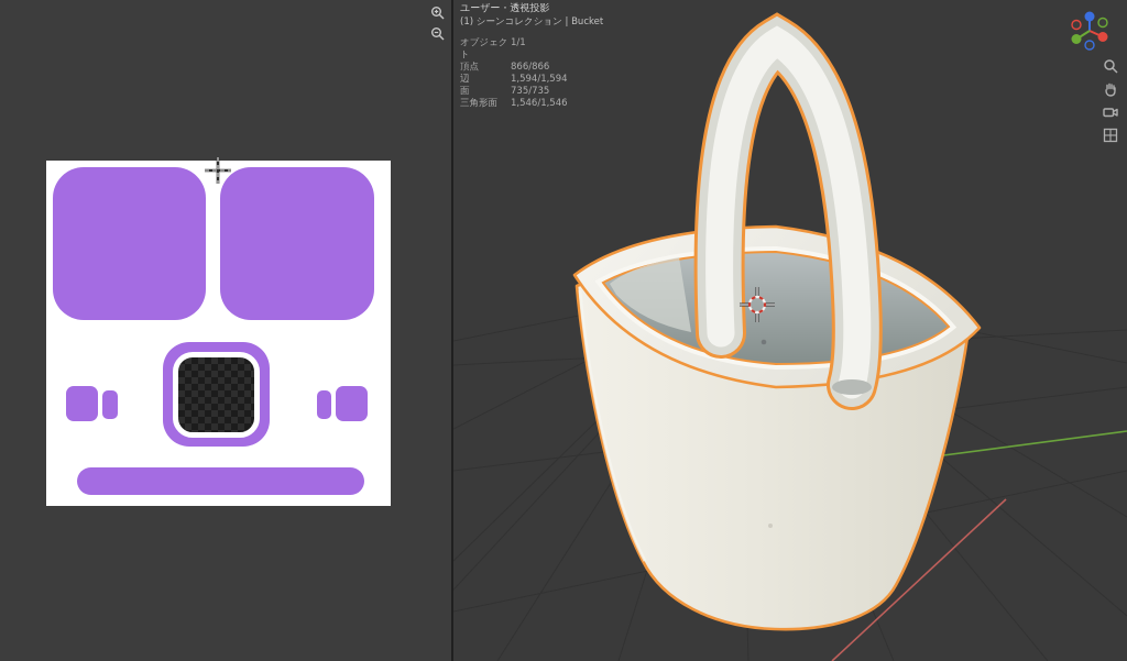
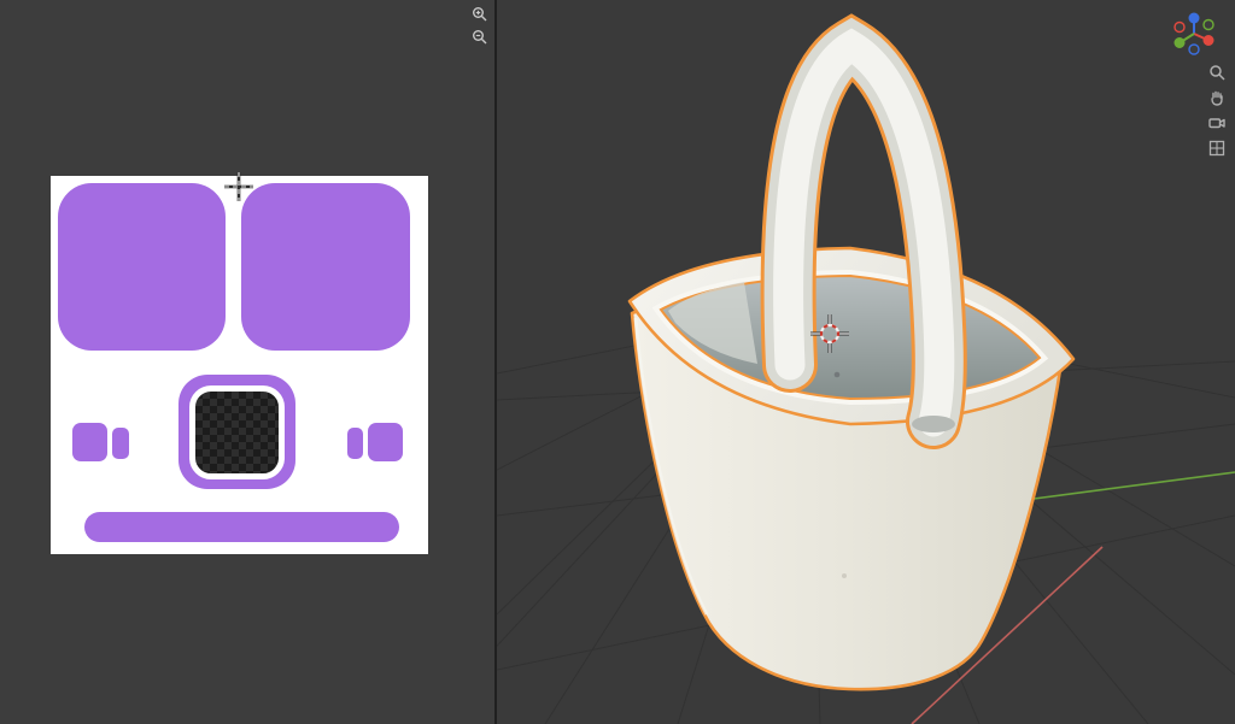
- ユーザー・透視投影
- (1) シーンコレクション | Bucket
- オブジェクト
- 1/1
- 頂点
- 866/866
- 辺
- 1,594/1,594
- 面
- 735/735
- 三角形面
- 1,546/1,546
